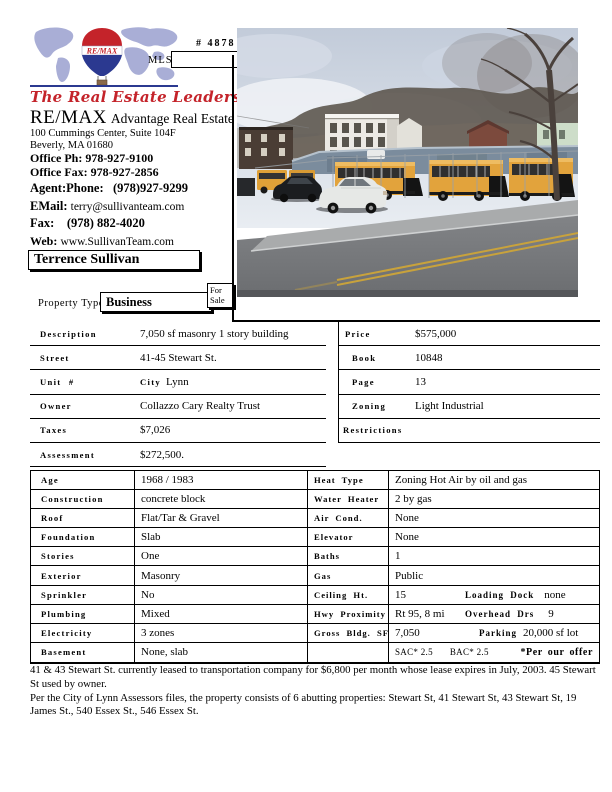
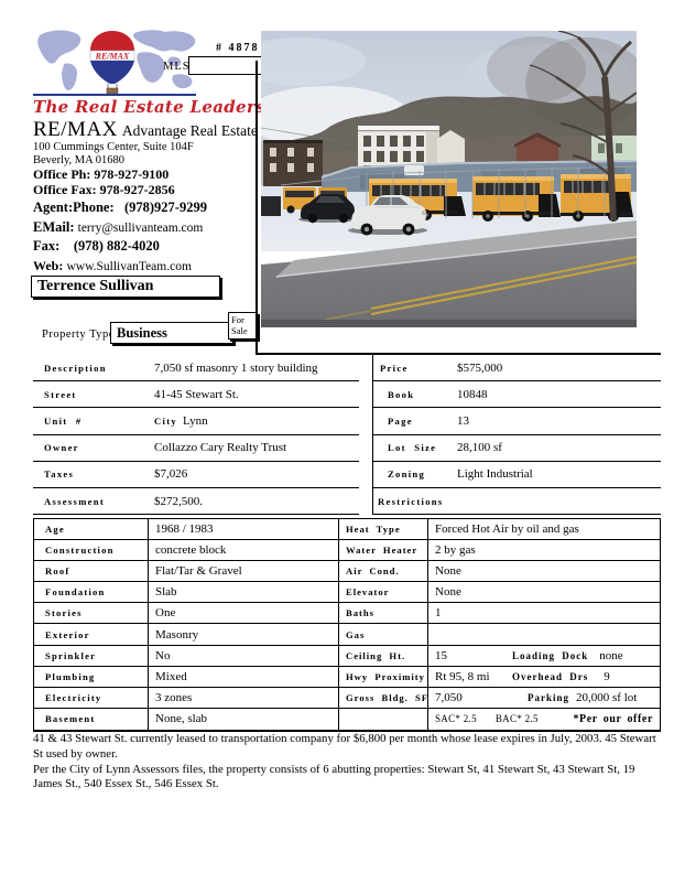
  RE/MAX
  The Real Estate Leader
  RE/MAX Advantage Real Estate
  100 Cummings Center, Suite 104F
  Beverly, MA 01680
  Office Ph: 978-927-9100
  Office Fax: 978-927-2856
  Agent:Phone: (978)927-9299
  EMail: terry@sullivanteam.com
  Fax: (978) 882-4020
  Web: www.SullivanTeam.com
  Terrence Sullivan
  # 4878
  MLS
  Property Typ
  Business
  For
  Sale
  Description
  7,050 sf masonry 1 story building
  Street
  41-45 Stewart St.
  Unit #
  City Lynn
  Owner
  Collazzo Cary Realty Trust
  Taxes
  $7,026
  Assessment
  $272,500.
  Price
  $575,000
  Book
  10848
  Page
  13
+ Lot Size
+ 28,100 sf
  Zoning
  Light Industrial
  Restrictions
  Age
  1968 / 1983
  Heat Type
- Zoning Hot Air by oil and gas
+ Forced Hot Air by oil and gas
  Construction
  concrete block
  Water Heater
  2 by gas
  Roof
  Flat/Tar & Gravel
  Air Cond.
  None
  Foundation
  Slab
  Elevator
  None
  Stories
  One
  Baths
  1
  Exterior
  Masonry
  Gas
- Public
  Sprinkler
  No
  Ceiling Ht.
  15
  Loading Dock
  none
  Plumbing
  Mixed
  Hwy Proximity
  Rt 95, 8 mi
  Overhead Drs
  9
  Electricity
  3 zones
  Gross Bldg. SF
  7,050
  Parking
  20,000 sf lot
  Basement
  None, slab
  SAC* 2.5
  BAC* 2.5
  *Per our offer
  41 & 43 Stewart St. currently leased to transportation company for $6,800 per month whose lease expires in July, 2003. 45 Stewart St used by owner.
  Per the City of Lynn Assessors files, the property consists of 6 abutting properties: Stewart St, 41 Stewart St, 43 Stewart St, 19 James St., 540 Essex St., 546 Essex St.
